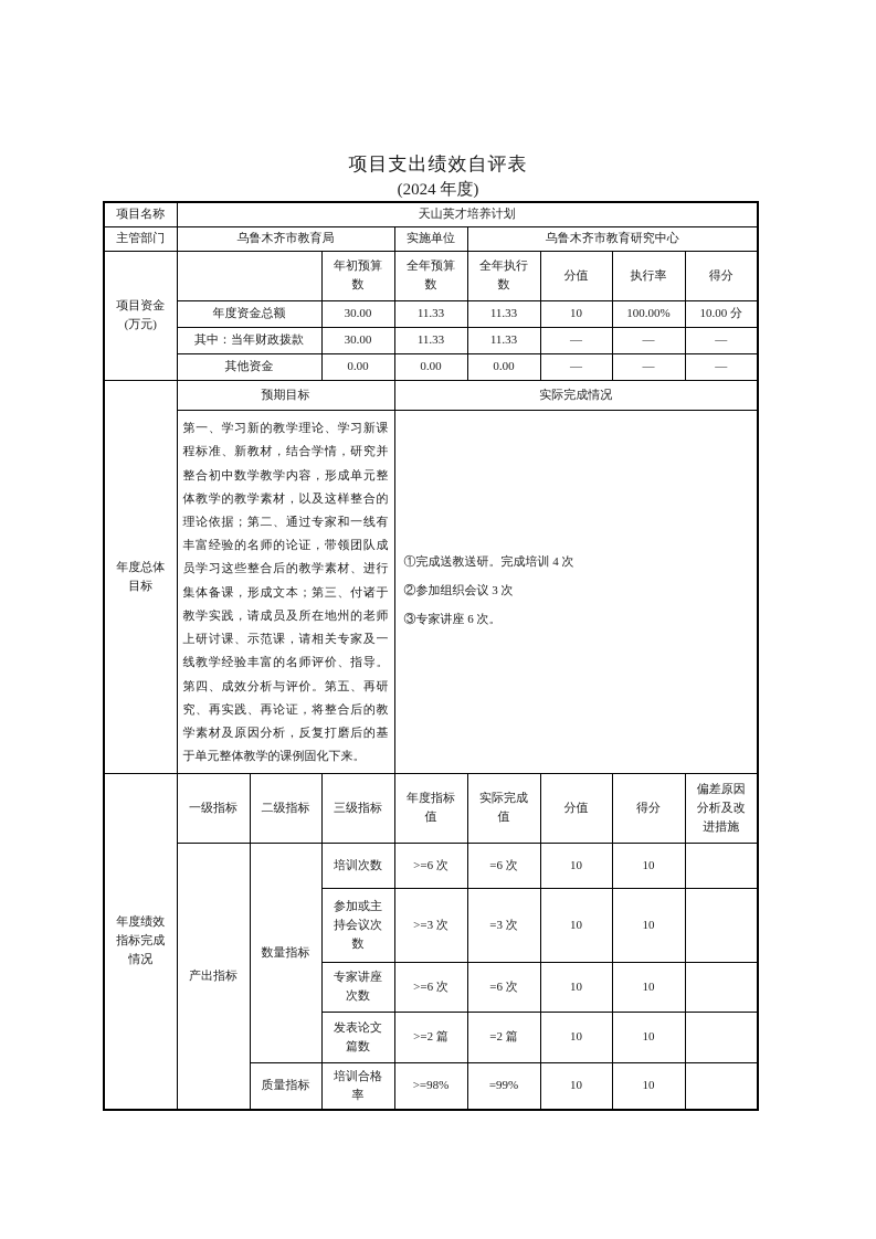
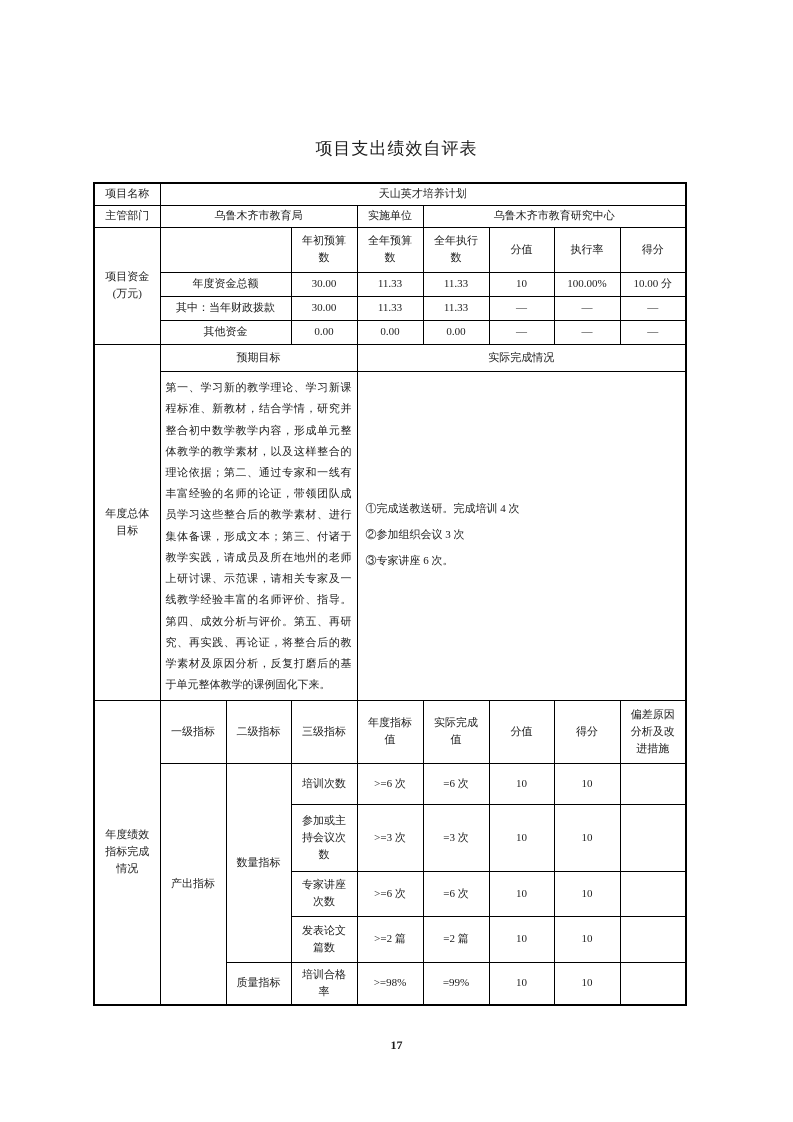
  项目支出绩效自评表
- (2024 年度)
  项目名称	天山英才培养计划
  主管部门	乌鲁木齐市教育局	实施单位	乌鲁木齐市教育研究中心
  项目资金 (万元)		年初预算数	全年预算数	全年执行数	分值	执行率	得分
  年度资金总额	30.00	11.33	11.33	10	100.00%	10.00 分
  其中：当年财政拨款	30.00	11.33	11.33	—	—	—
  其他资金	0.00	0.00	0.00	—	—	—
  年度总体目标	预期目标	实际完成情况
  第一、学习新的教学理论、学习新课程标准、新教材，结合学情，研究并整合初中数学教学内容，形成单元整体教学的教学素材，以及这样整合的理论依据；第二、通过专家和一线有丰富经验的名师的论证，带领团队成员学习这些整合后的教学素材、进行集体备课，形成文本；第三、付诸于教学实践，请成员及所在地州的老师上研讨课、示范课，请相关专家及一线教学经验丰富的名师评价、指导。第四、成效分析与评价。第五、再研究、再实践、再论证，将整合后的教学素材及原因分析，反复打磨后的基于单元整体教学的课例固化下来。	①完成送教送研。完成培训 4 次 ②参加组织会议 3 次 ③专家讲座 6 次。
  年度绩效指标完成情况	一级指标	二级指标	三级指标	年度指标值	实际完成值	分值	得分	偏差原因分析及改进措施
  产出指标	数量指标	培训次数	>=6 次	=6 次	10	10
  参加或主持会议次数	>=3 次	=3 次	10	10
  专家讲座次数	>=6 次	=6 次	10	10
  发表论文篇数	>=2 篇	=2 篇	10	10
  质量指标	培训合格率	>=98%	=99%	10	10
+ 17
